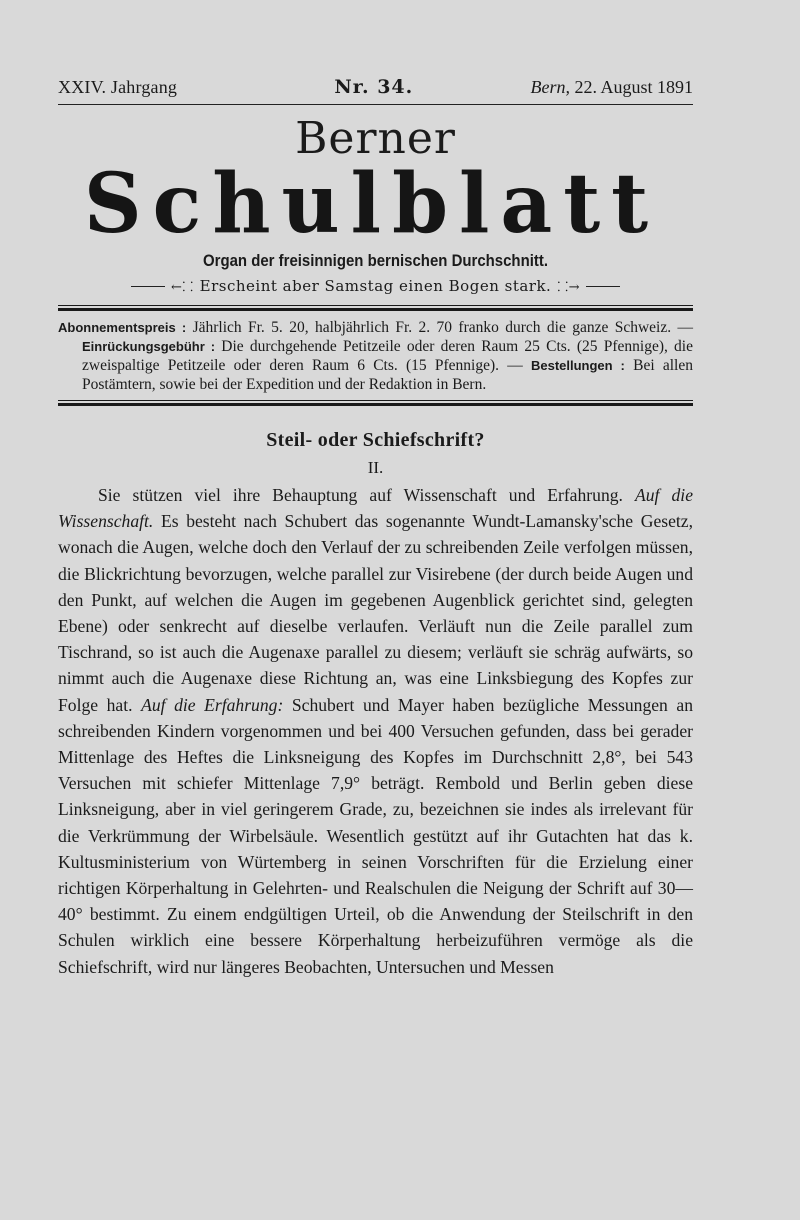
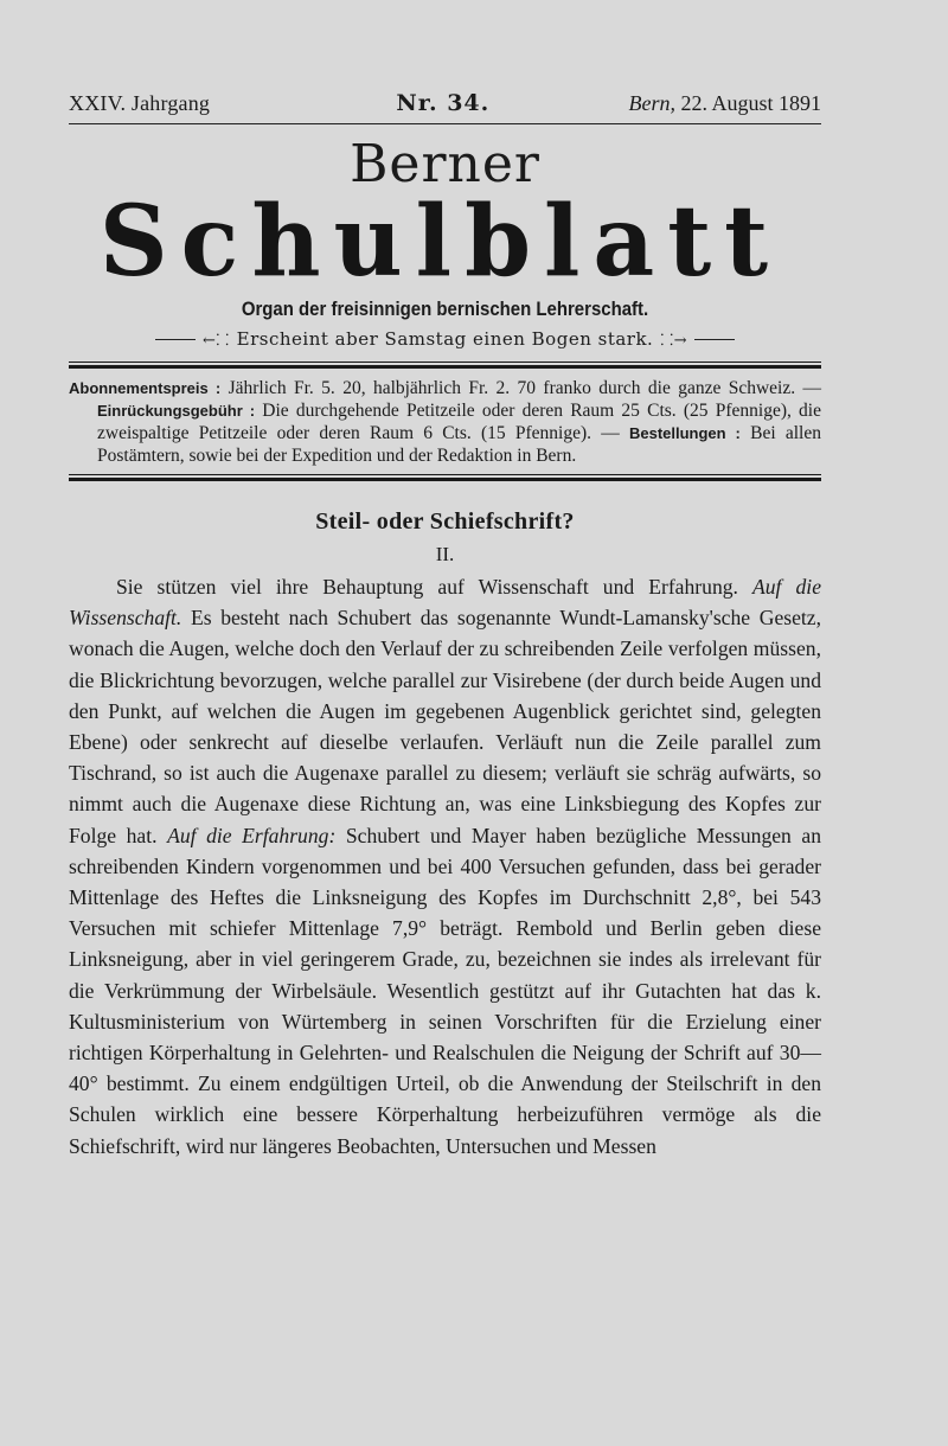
  XXIV. Jahrgang
  Nr. 34.
  Bern, 22. August 1891
  Berner
  Schulblatt
- Organ der freisinnigen bernischen Durchschnitt.
+ Organ der freisinnigen bernischen Lehrerschaft.
  ←⸬
  Erscheint aber Samstag einen Bogen stark.
  ⸬→
  Abonnementspreis : Jährlich Fr. 5. 20, halbjährlich Fr. 2. 70 franko durch die ganze Schweiz. — Einrückungsgebühr : Die durchgehende Petitzeile oder deren Raum 25 Cts. (25 Pfennige), die zweispaltige Petitzeile oder deren Raum 6 Cts. (15 Pfennige). — Bestellungen : Bei allen Postämtern, sowie bei der Expedition und der Redaktion in Bern.
  Steil- oder Schiefschrift?
  II.
  Sie stützen viel ihre Behauptung auf Wissenschaft und Erfahrung. Auf die Wissenschaft. Es besteht nach Schubert das sogenannte Wundt-Lamansky'sche Gesetz, wonach die Augen, welche doch den Verlauf der zu schreibenden Zeile verfolgen müssen, die Blickrichtung bevorzugen, welche parallel zur Visirebene (der durch beide Augen und den Punkt, auf welchen die Augen im gegebenen Augenblick gerichtet sind, gelegten Ebene) oder senkrecht auf dieselbe verlaufen. Verläuft nun die Zeile parallel zum Tischrand, so ist auch die Augenaxe parallel zu diesem; verläuft sie schräg aufwärts, so nimmt auch die Augenaxe diese Richtung an, was eine Linksbiegung des Kopfes zur Folge hat. Auf die Erfahrung: Schubert und Mayer haben bezügliche Messungen an schreibenden Kindern vorgenommen und bei 400 Versuchen gefunden, dass bei gerader Mittenlage des Heftes die Linksneigung des Kopfes im Durchschnitt 2,8°, bei 543 Versuchen mit schiefer Mittenlage 7,9° beträgt. Rembold und Berlin geben diese Linksneigung, aber in viel geringerem Grade, zu, bezeichnen sie indes als irrelevant für die Verkrümmung der Wirbelsäule. Wesentlich gestützt auf ihr Gutachten hat das k. Kultusministerium von Würtemberg in seinen Vorschriften für die Erzielung einer richtigen Körperhaltung in Gelehrten- und Realschulen die Neigung der Schrift auf 30—40° bestimmt. Zu einem endgültigen Urteil, ob die Anwendung der Steilschrift in den Schulen wirklich eine bessere Körperhaltung herbeizuführen vermöge als die Schiefschrift, wird nur längeres Beobachten, Untersuchen und Messen
